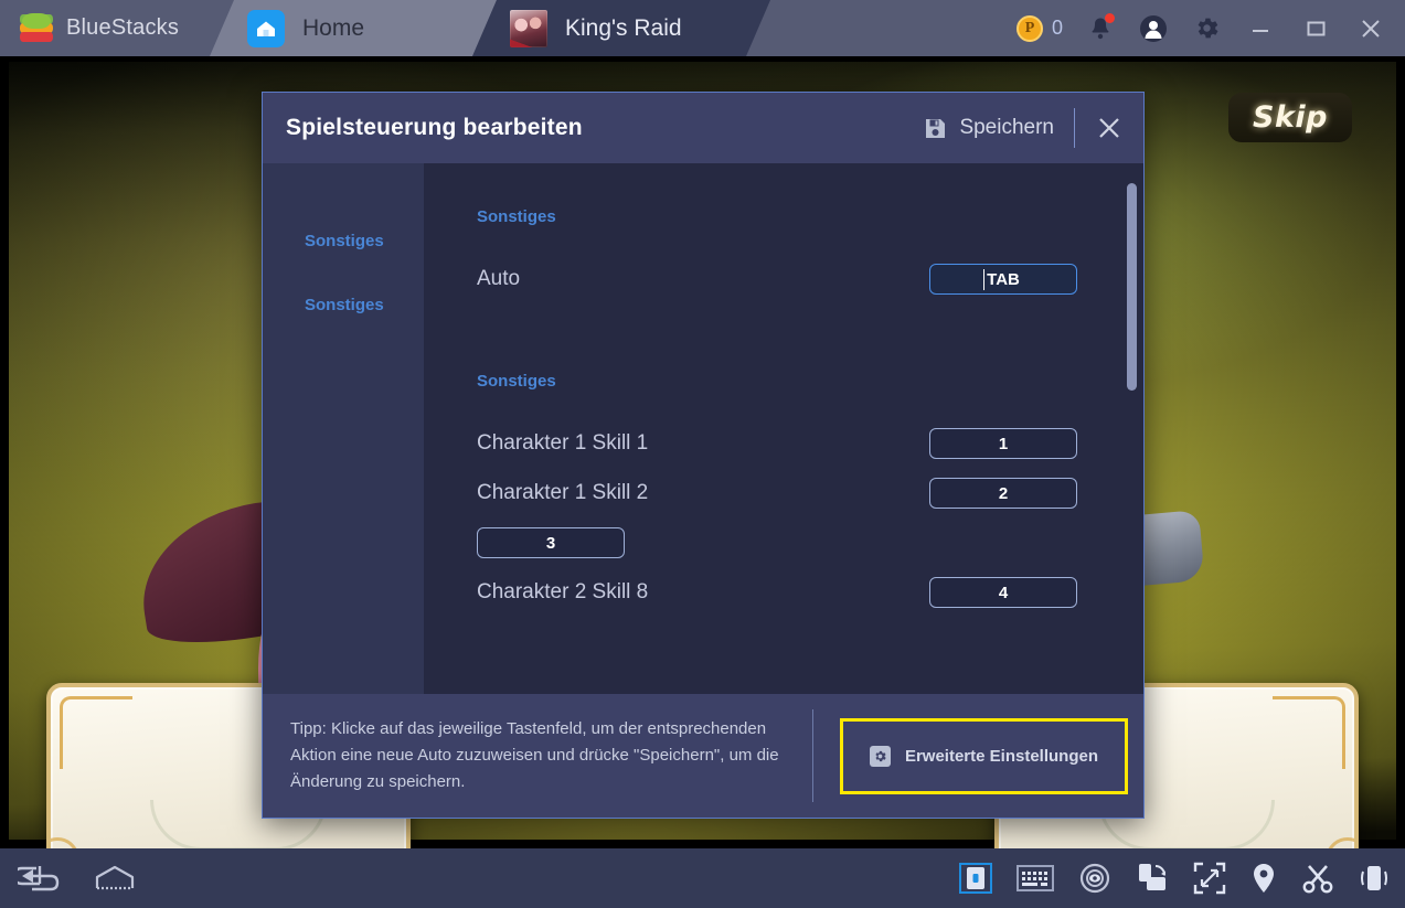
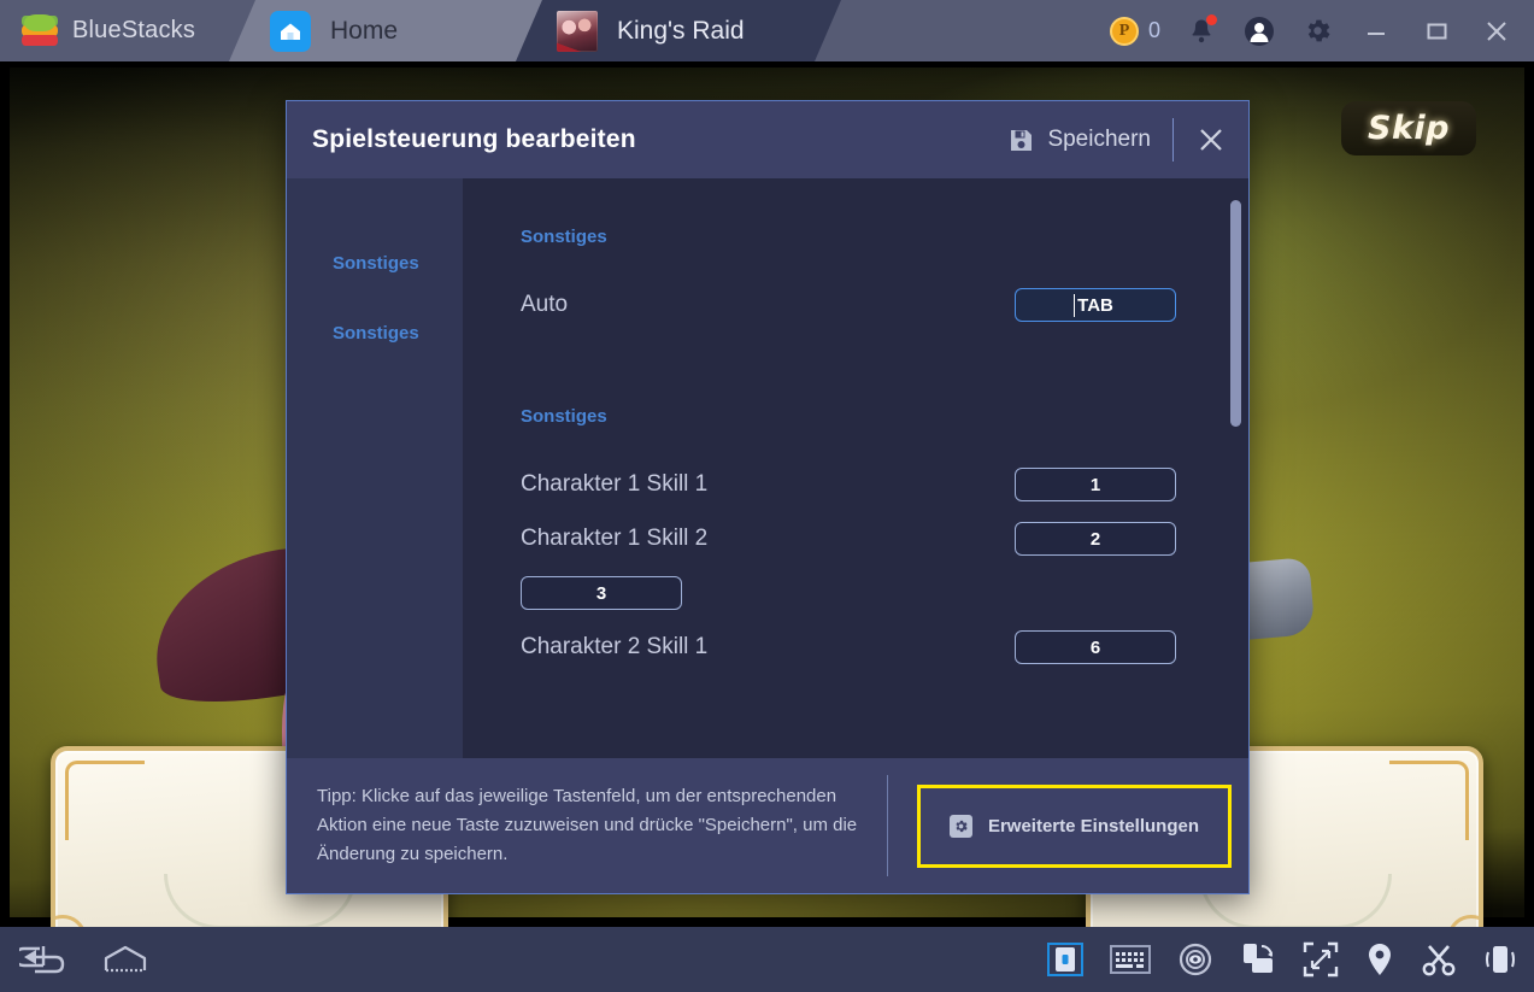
  BlueStacks
  Home
  King's Raid
  P
  0
  Skip
  Spielsteuerung bearbeiten
  Speichern
  Sonstiges
  Sonstiges
  Sonstiges
  Auto
  TAB
  Sonstiges
  Charakter 1 Skill 1
  1
  Charakter 1 Skill 2
  2
  3
- Charakter 2 Skill 8
+ Charakter 2 Skill 1
- 4
+ 6
- Tipp: Klicke auf das jeweilige Tastenfeld, um der entsprechenden Aktion eine neue Auto zuzuweisen und drücke "Speichern", um die Änderung zu speichern.
+ Tipp: Klicke auf das jeweilige Tastenfeld, um der entsprechenden Aktion eine neue Taste zuzuweisen und drücke "Speichern", um die Änderung zu speichern.
  Erweiterte Einstellungen
